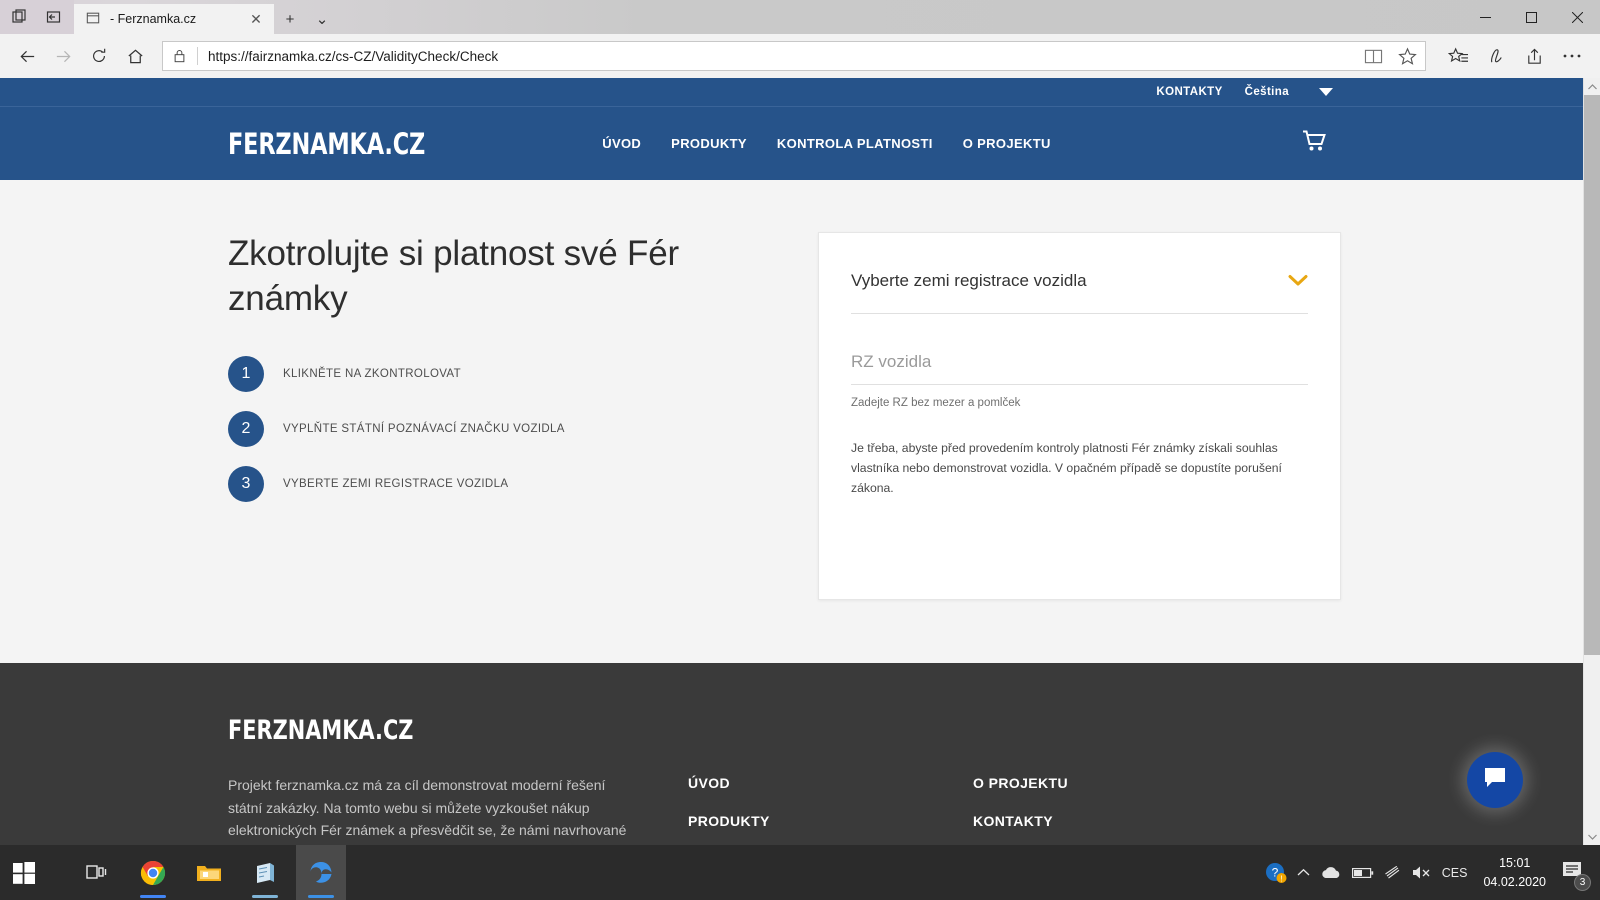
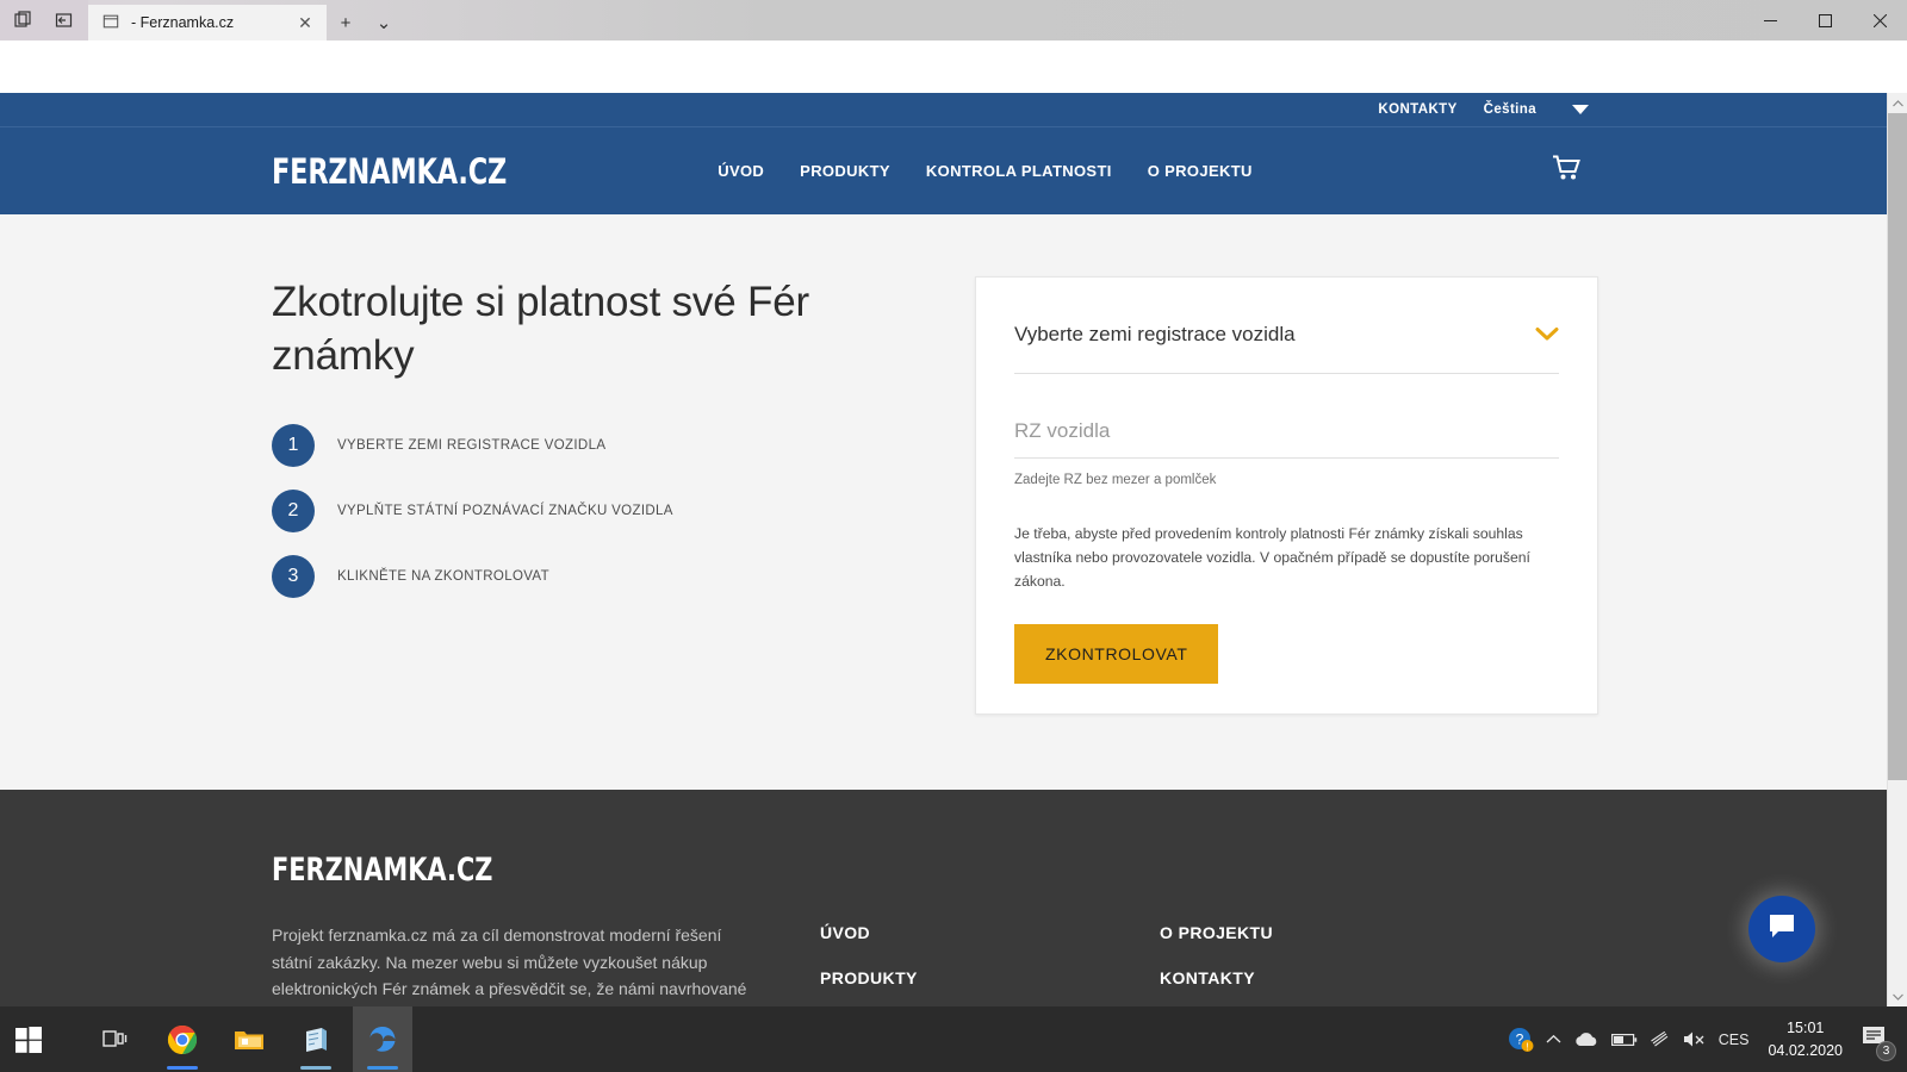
  - Ferznamka.cz
  ✕
  +
  ⌄
- https://fairznamka.cz/cs-CZ/ValidityCheck/Check
  KONTAKTY
  Čeština
  FERZNAMKA.CZ
  ÚVOD
  PRODUKTY
  KONTROLA PLATNOSTI
  O PROJEKTU
  Zkotrolujte si platnost své Fér známky
  1
- KLIKNĚTE NA ZKONTROLOVAT
+ VYBERTE ZEMI REGISTRACE VOZIDLA
  2
  VYPLŇTE STÁTNÍ POZNÁVACÍ ZNAČKU VOZIDLA
  3
- VYBERTE ZEMI REGISTRACE VOZIDLA
+ KLIKNĚTE NA ZKONTROLOVAT
  Vyberte zemi registrace vozidla
  RZ vozidla
  Zadejte RZ bez mezer a pomlček
- Je třeba, abyste před provedením kontroly platnosti Fér známky získali souhlas vlastníka nebo demonstrovat vozidla. V opačném případě se dopustíte porušení zákona.
+ Je třeba, abyste před provedením kontroly platnosti Fér známky získali souhlas vlastníka nebo provozovatele vozidla. V opačném případě se dopustíte porušení zákona.
+ ZKONTROLOVAT
  FERZNAMKA.CZ
- Projekt ferznamka.cz má za cíl demonstrovat moderní řešení státní zakázky. Na tomto webu si můžete vyzkoušet nákup elektronických Fér známek a přesvědčit se, že námi navrhované
+ Projekt ferznamka.cz má za cíl demonstrovat moderní řešení státní zakázky. Na mezer webu si můžete vyzkoušet nákup elektronických Fér známek a přesvědčit se, že námi navrhované
  ÚVOD
  PRODUKTY
  O PROJEKTU
  KONTAKTY
  ?
  !
  CES
  15:01
  04.02.2020
  3
